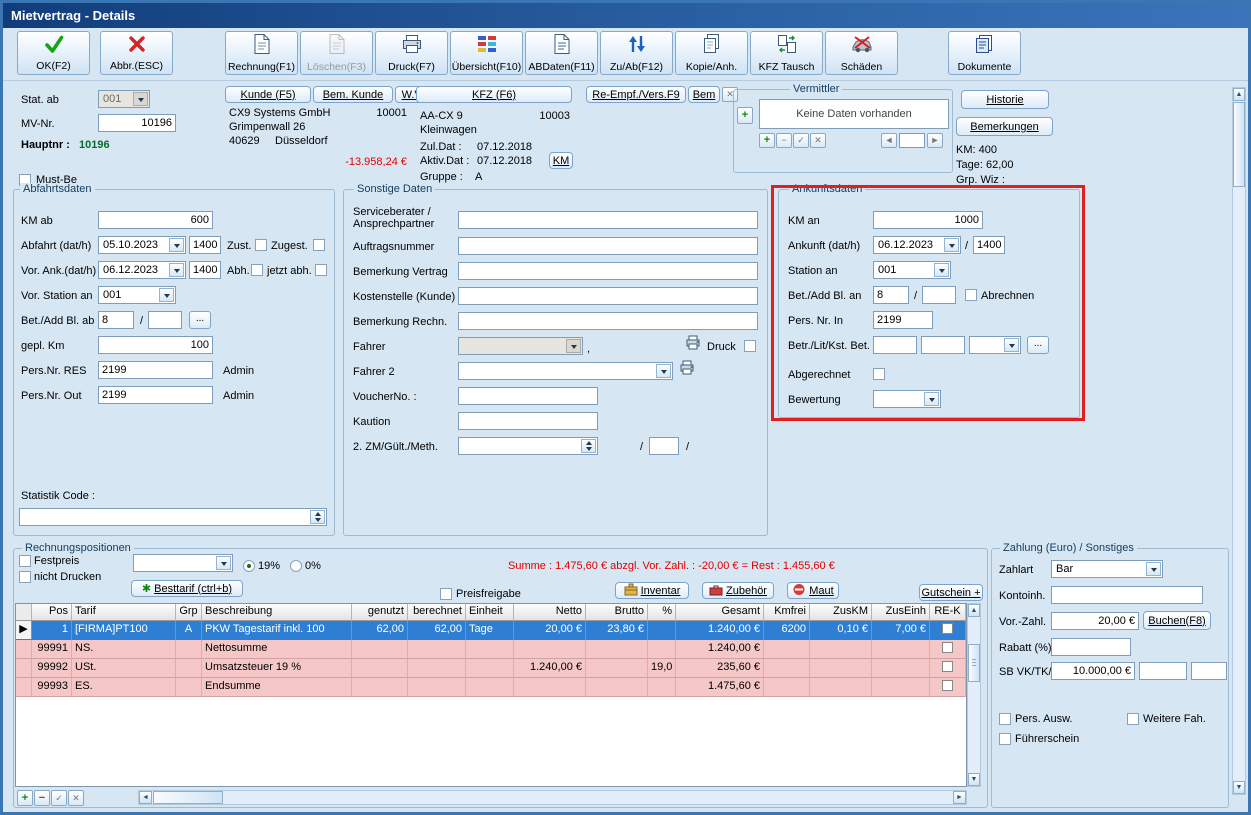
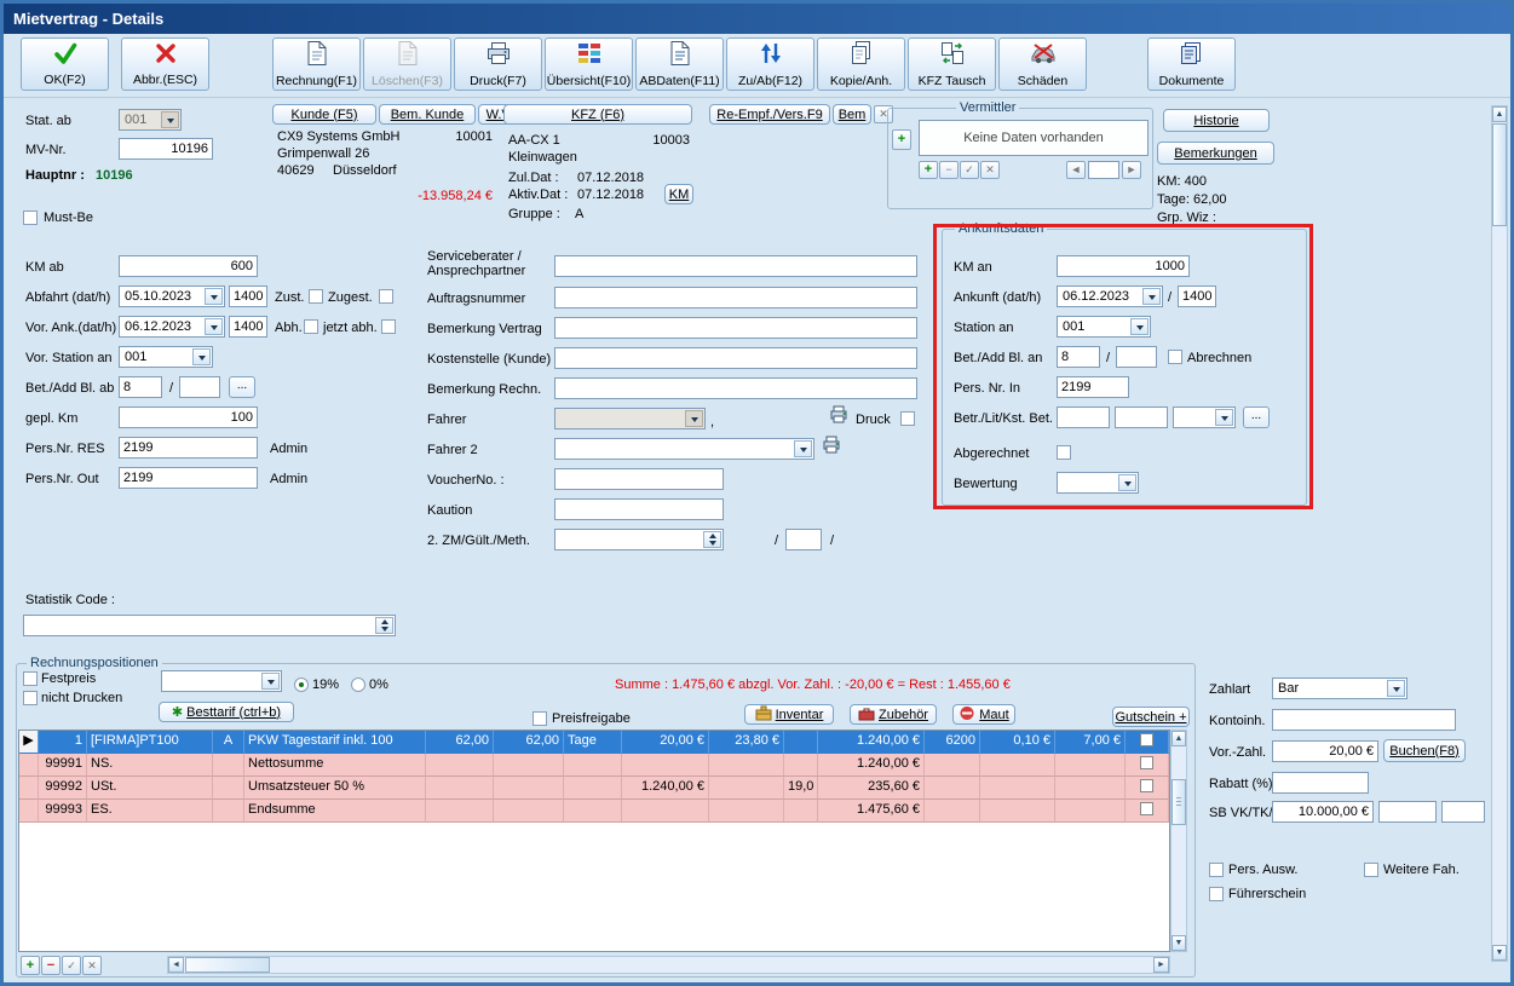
  Mietvertrag - Details
  OK(F2)
  Abbr.(ESC)
  Rechnung(F1)
  Löschen(F3)
  Druck(F7)
  Übersicht(F10)
  ABDaten(F11)
  Zu/Ab(F12)
  Kopie/Anh.
  KFZ Tausch
  Schäden
  Dokumente
  Stat. ab
  001
  MV-Nr.
  10196
  Hauptnr :
  10196
  Must-Be
  Kunde (F5)
  Bem. Kunde
  CX9 Systems GmbH
  10001
  Grimpenwall 26
  40629
  Düsseldorf
  -13.958,24 €
  KFZ (F6)
- AA-CX 9
+ AA-CX 1
  10003
  Kleinwagen
  Zul.Dat :
  07.12.2018
  Aktiv.Dat :
  07.12.2018
  KM
  Gruppe :
  A
  Re-Empf./Vers.F9
  Bem
  ✕
  Vermittler
  +
  Keine Daten vorhanden
  +
  −
  ✓
  ✕
  ◄
  ►
  Historie
  Bemerkungen
  KM: 400
  Tage: 62,00
  Grp. Wiz :
- Abfahrtsdaten
  KM ab
  600
  Abfahrt (dat/h)
  05.10.2023
  1400
  Zust.
  Zugest.
  Vor. Ank.(dat/h)
  06.12.2023
  1400
  Abh.
  jetzt abh.
  Vor. Station an
  001
  Bet./Add Bl. ab
  8
  /
  ...
  gepl. Km
  100
  Pers.Nr. RES
  2199
  Admin
  Pers.Nr. Out
  2199
  Admin
  Statistik Code :
- Sonstige Daten
  Serviceberater /
  Ansprechpartner
  Auftragsnummer
  Bemerkung Vertrag
  Kostenstelle (Kunde)
  Bemerkung Rechn.
  Fahrer
  ,
  Druck
  Fahrer 2
  VoucherNo. :
  Kaution
  2. ZM/Gült./Meth.
  /
  /
  Ankunftsdaten
  KM an
  1000
  Ankunft (dat/h)
  06.12.2023
  /
  1400
  Station an
  001
  Bet./Add Bl. an
  8
  /
  Abrechnen
  Pers. Nr. In
  2199
  Betr./Lit/Kst. Bet.
  ...
  Abgerechnet
  Bewertung
  Rechnungspositionen
  Festpreis
  nicht Drucken
  19%
  0%
  ✱
  Besttarif (ctrl+b)
  Summe : 1.475,60 € abzgl. Vor. Zahl. : -20,00 € = Rest : 1.455,60 €
  Preisfreigabe
  Inventar
  Zubehör
  Maut
  Gutschein +
- Pos
- Tarif
- Grp
- Beschreibung
- genutzt
- berechnet
- Einheit
- Netto
- Brutto
- %
- Gesamt
- Kmfrei
- ZusKM
- ZusEinh
- RE-K
  ▶
  1
  [FIRMA]PT100
  A
  PKW Tagestarif inkl. 100
  62,00
  62,00
  Tage
  20,00 €
  23,80 €
  1.240,00 €
  6200
  0,10 €
  7,00 €
  99991
  NS.
  Nettosumme
  1.240,00 €
  99992
  USt.
- Umsatzsteuer 19 %
+ Umsatzsteuer 50 %
  1.240,00 €
  19,0
  235,60 €
  99993
  ES.
  Endsumme
  1.475,60 €
  +
  −
  ✓
  ✕
- Zahlung (Euro) / Sonstiges
  Zahlart
  Bar
  Kontoinh.
  Vor.-Zahl.
  20,00 €
  Buchen(F8)
  Rabatt (%)
  SB VK/TK
  10.000,00 €
  Pers. Ausw.
  Weitere Fah.
  Führerschein
